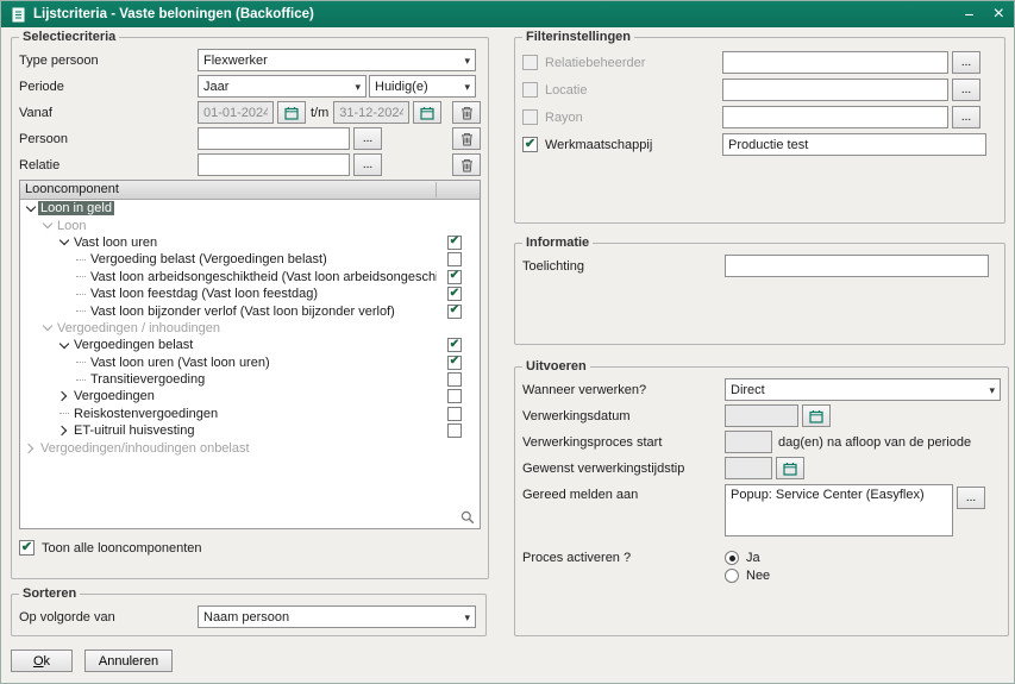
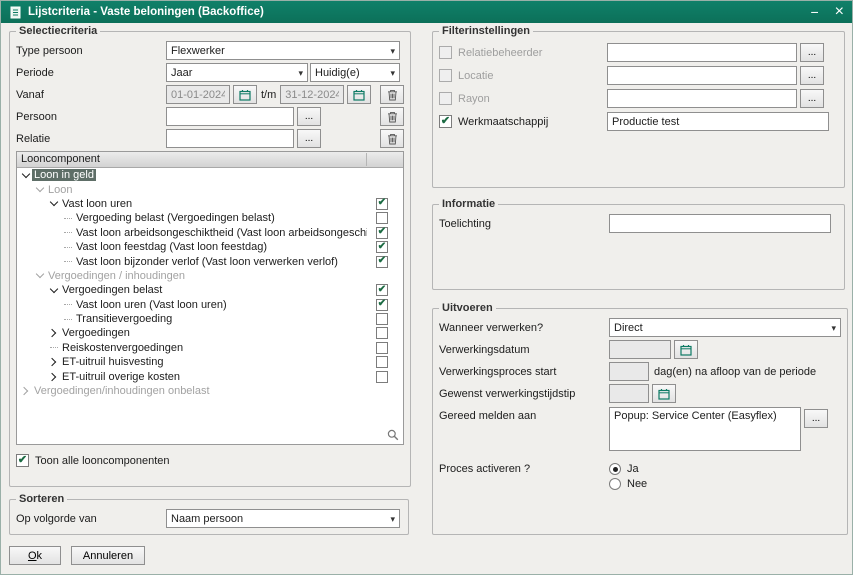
  Lijstcriteria - Vaste beloningen (Backoffice)
  −
  ×
  Selectiecriteria
  Type persoon
  Flexwerker
  Periode
  Jaar
  Huidig(e)
  Vanaf
  01-01-2024
  t/m
  31-12-2024
  Persoon
  ...
  Relatie
  ...
  Looncomponent
  Loon in geld
  Loon
  Vast loon uren
  Vergoeding belast (Vergoedingen belast)
  Vast loon arbeidsongeschiktheid (Vast loon arbeidsongesch
  Vast loon feestdag (Vast loon feestdag)
- Vast loon bijzonder verlof (Vast loon bijzonder verlof)
+ Vast loon bijzonder verlof (Vast loon verwerken verlof)
  Vergoedingen / inhoudingen
  Vergoedingen belast
  Vast loon uren (Vast loon uren)
  Transitievergoeding
  Vergoedingen
  Reiskostenvergoedingen
  ET-uitruil huisvesting
+ ET-uitruil overige kosten
  Vergoedingen/inhoudingen onbelast
  Toon alle looncomponenten
  Sorteren
  Op volgorde van
  Naam persoon
  Filterinstellingen
  Relatiebeheerder
  ...
  Locatie
  ...
  Rayon
  ...
  Werkmaatschappij
  Productie test
  Informatie
  Toelichting
  Uitvoeren
  Wanneer verwerken?
  Direct
  Verwerkingsdatum
  Verwerkingsproces start
  dag(en) na afloop van de periode
  Gewenst verwerkingstijdstip
  Gereed melden aan
  Popup: Service Center (Easyflex)
  ...
  Proces activeren ?
  Ja
  Nee
  Ok
  Annuleren
